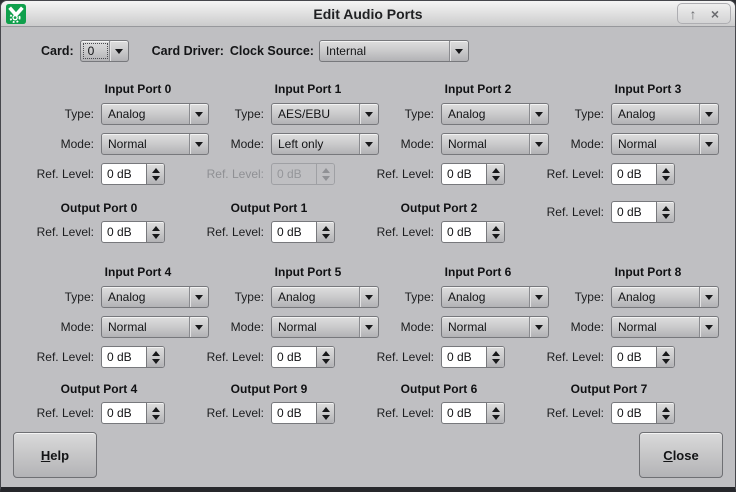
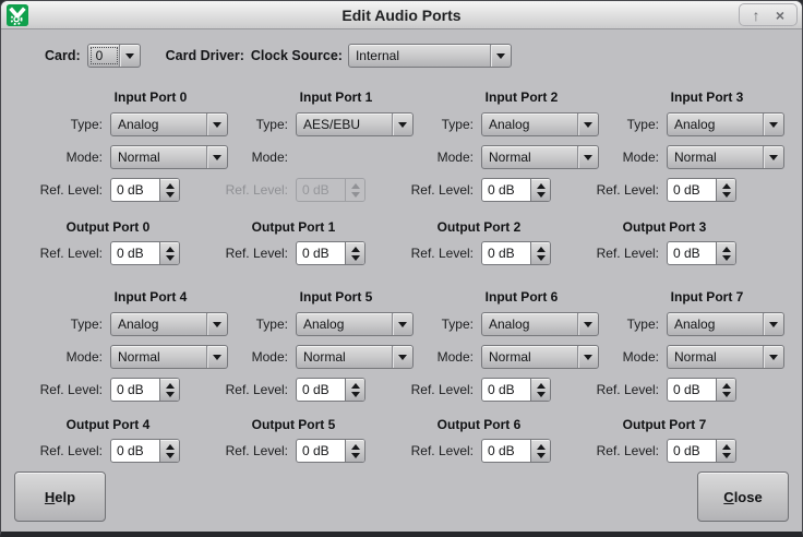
  Edit Audio Ports
  ↑
  ×
  Card:
  0
  Card Driver:
  Clock Source:
  Internal
  Input Port 0
  Type:
  Analog
  Mode:
  Normal
  Ref. Level:
  0 dB
  Input Port 1
  Type:
  AES/EBU
  Mode:
- Left only
  Ref. Level:
  0 dB
  Input Port 2
  Type:
  Analog
  Mode:
  Normal
  Ref. Level:
  0 dB
  Input Port 3
  Type:
  Analog
  Mode:
  Normal
  Ref. Level:
  0 dB
  Output Port 0
  Ref. Level:
  0 dB
  Output Port 1
  Ref. Level:
  0 dB
  Output Port 2
  Ref. Level:
  0 dB
+ Output Port 3
  Ref. Level:
  0 dB
  Input Port 4
  Type:
  Analog
  Mode:
  Normal
  Ref. Level:
  0 dB
  Input Port 5
  Type:
  Analog
  Mode:
  Normal
  Ref. Level:
  0 dB
  Input Port 6
  Type:
  Analog
  Mode:
  Normal
  Ref. Level:
  0 dB
- Input Port 8
+ Input Port 7
  Type:
  Analog
  Mode:
  Normal
  Ref. Level:
  0 dB
  Output Port 4
  Ref. Level:
  0 dB
- Output Port 9
+ Output Port 5
  Ref. Level:
  0 dB
  Output Port 6
  Ref. Level:
  0 dB
  Output Port 7
  Ref. Level:
  0 dB
  Help
  Close
